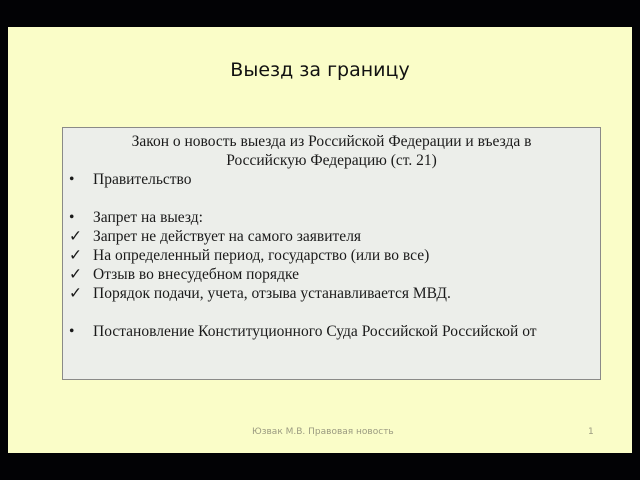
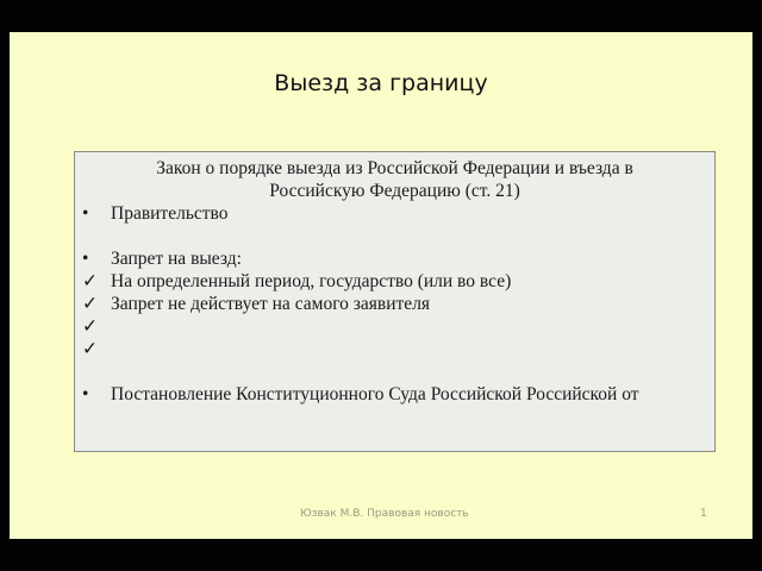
  Выезд за границу
- Закон о новость выезда из Российской Федерации и въезда в
+ Закон о порядке выезда из Российской Федерации и въезда в
  Российскую Федерацию (ст. 21)
  •
  Правительство
  •
  Запрет на выезд:
  ✓
- Запрет не действует на самого заявителя
+ На определенный период, государство (или во все)
  ✓
- На определенный период, государство (или во все)
+ Запрет не действует на самого заявителя
  ✓
- Отзыв во внесудебном порядке
  ✓
- Порядок подачи, учета, отзыва устанавливается МВД.
  •
  Постановление Конституционного Суда Российской Российской от
  Юзвак М.В. Правовая новость
  1
